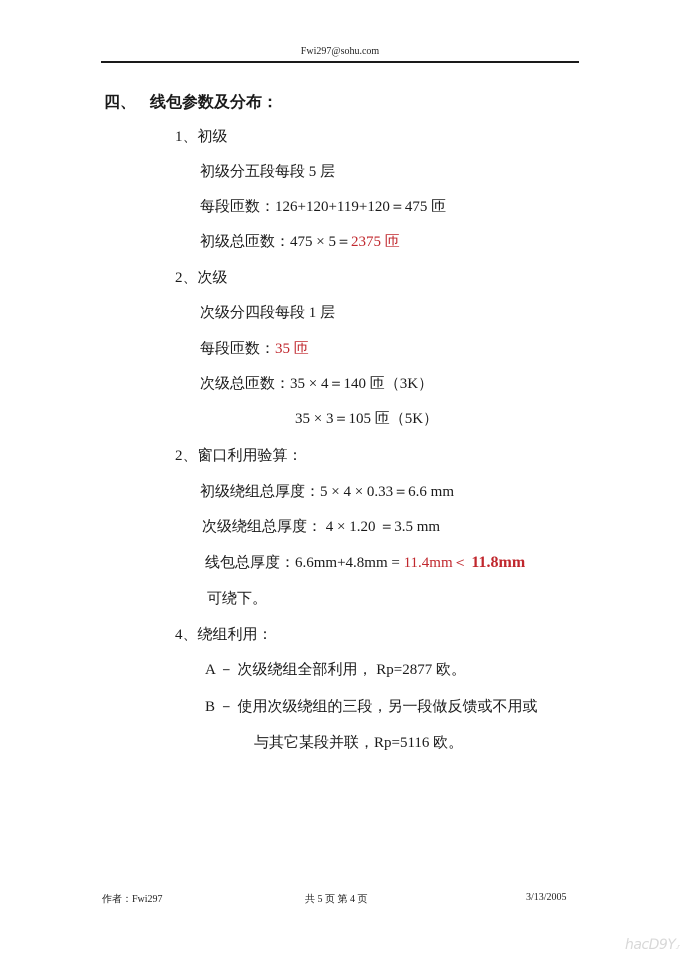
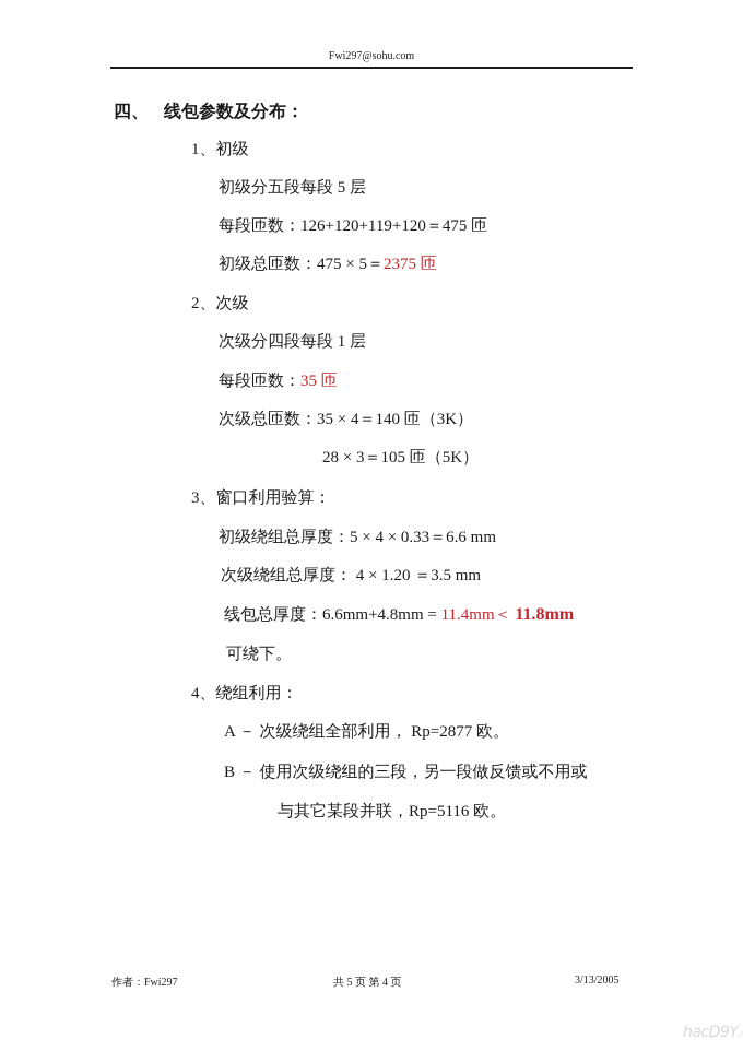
  Fwi297@sohu.com
  四、
  线包参数及分布：
  1、初级
  初级分五段每段 5 层
  每段匝数：126+120+119+120＝475 匝
  初级总匝数：475 × 5＝2375 匝
  2、次级
  次级分四段每段 1 层
  每段匝数：35 匝
  次级总匝数：35 × 4＝140 匝（3K）
- 35 × 3＝105 匝（5K）
+ 28 × 3＝105 匝（5K）
- 2、窗口利用验算：
+ 3、窗口利用验算：
  初级绕组总厚度：5 × 4 × 0.33＝6.6 mm
  次级绕组总厚度： 4 × 1.20 ＝3.5 mm
  线包总厚度：6.6mm+4.8mm = 11.4mm＜ 11.8mm
  可绕下。
  4、绕组利用：
  A － 次级绕组全部利用， Rp=2877 欧。
  B － 使用次级绕组的三段，另一段做反馈或不用或
  与其它某段并联，Rp=5116 欧。
  作者：Fwi297
  共 5 页 第 4 页
  3/13/2005
  hacD9Y.n
